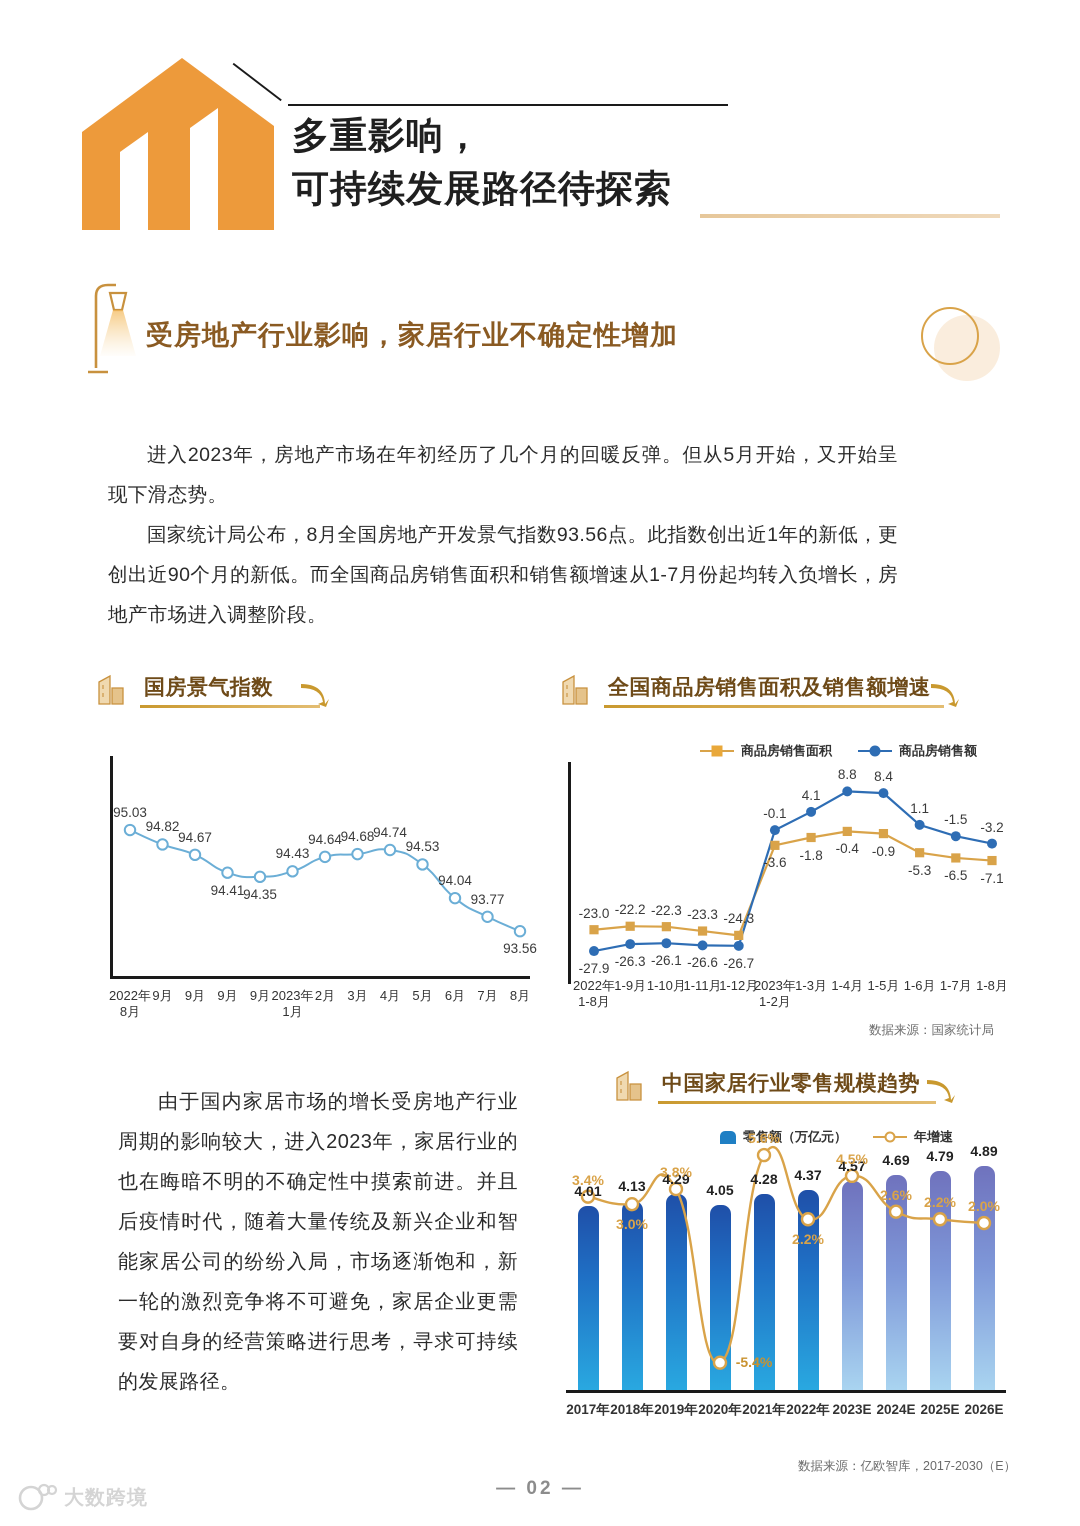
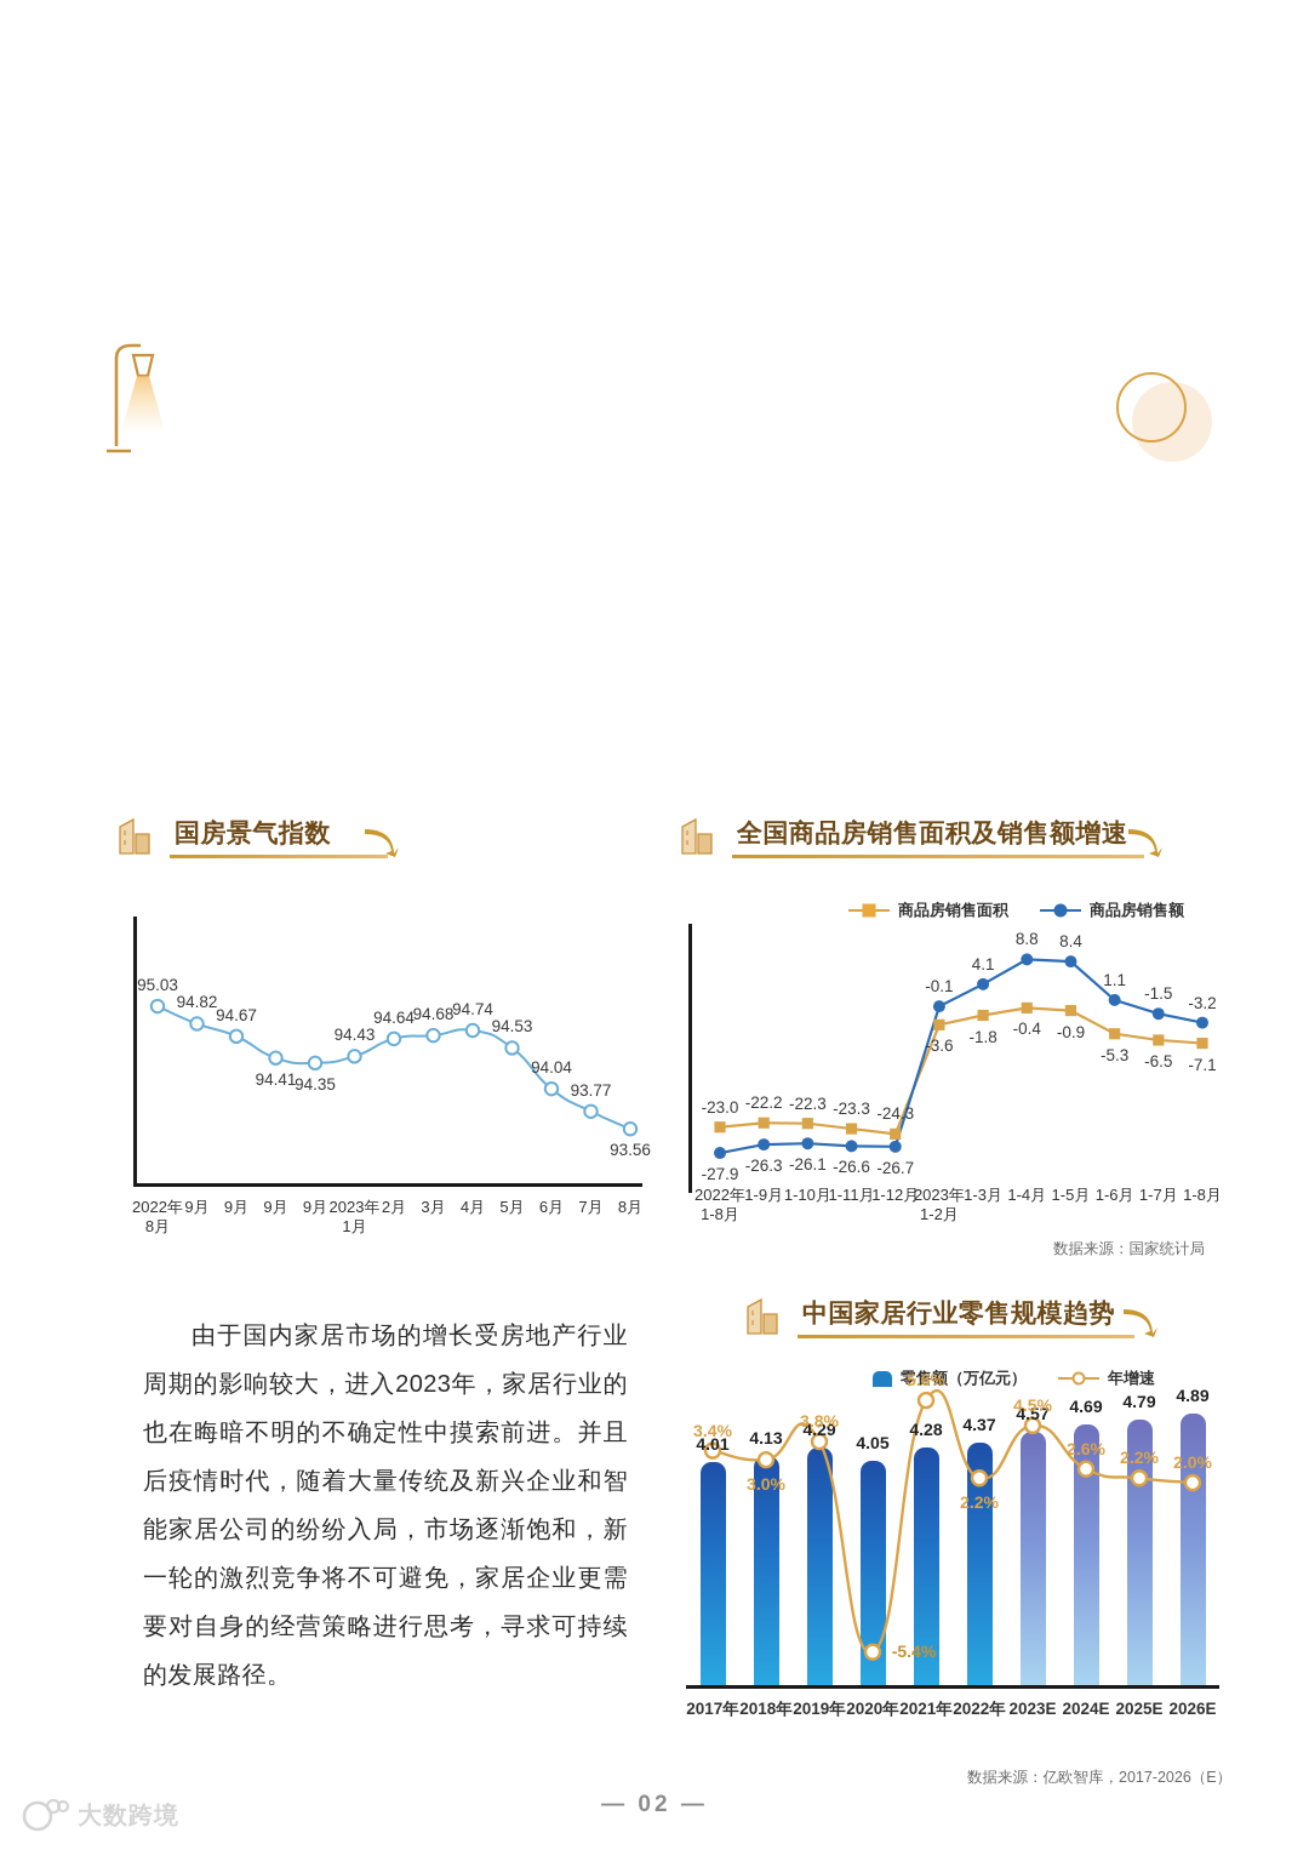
- 多重影响，
- 可持续发展路径待探索
- 受房地产行业影响，家居行业不确定性增加
- 进入2023年，房地产市场在年初经历了几个月的回暖反弹。但从5月开始，又开始呈现下滑态势。
- 国家统计局公布，8月全国房地产开发景气指数93.56点。此指数创出近1年的新低，更创出近90个月的新低。而全国商品房销售面积和销售额增速从1-7月份起均转入负增长，房地产市场进入调整阶段。
  国房景气指数
  95.03
  94.82
  94.67
  94.41
  94.35
  94.43
  94.64
  94.68
  94.74
  94.53
  94.04
  93.77
  93.56
  2022年
  8月
  9月
  9月
  9月
  9月
  2023年
  1月
  2月
  3月
  4月
  5月
  6月
  7月
  8月
  全国商品房销售面积及销售额增速
  商品房销售面积
  商品房销售额
  -23.0
  -22.2
  -22.3
  -23.3
  -24.3
  -3.6
  -1.8
  -0.4
  -0.9
  -5.3
  -6.5
  -7.1
  -27.9
  -26.3
  -26.1
  -26.6
  -26.7
  -0.1
  4.1
  8.8
  8.4
  1.1
  -1.5
  -3.2
  2022年
  1-8月
  1-9月
  1-10月
  1-11月
  1-12月
  2023年
  1-2月
  1-3月
  1-4月
  1-5月
  1-6月
  1-7月
  1-8月
  数据来源：国家统计局
  由于国内家居市场的增长受房地产行业周期的影响较大，进入2023年，家居行业的也在晦暗不明的不确定性中摸索前进。并且后疫情时代，随着大量传统及新兴企业和智能家居公司的纷纷入局，市场逐渐饱和，新一轮的激烈竞争将不可避免，家居企业更需要对自身的经营策略进行思考，寻求可持续的发展路径。
  中国家居行业零售规模趋势
  零售额（万亿元）
  年增速
  4.01
  4.13
  4.29
  4.05
  4.28
  4.37
  4.57
  4.69
  4.79
  4.89
  3.4%
  3.0%
  3.8%
  -5.4%
  5.6%
  2.2%
  4.5%
  2.6%
  2.2%
  2.0%
  2017年
  2018年
  2019年
  2020年
  2021年
  2022年
  2023E
  2024E
  2025E
  2026E
- 数据来源：亿欧智库，2017-2030（E）
+ 数据来源：亿欧智库，2017-2026（E）
  — 02 —
  大数跨境
